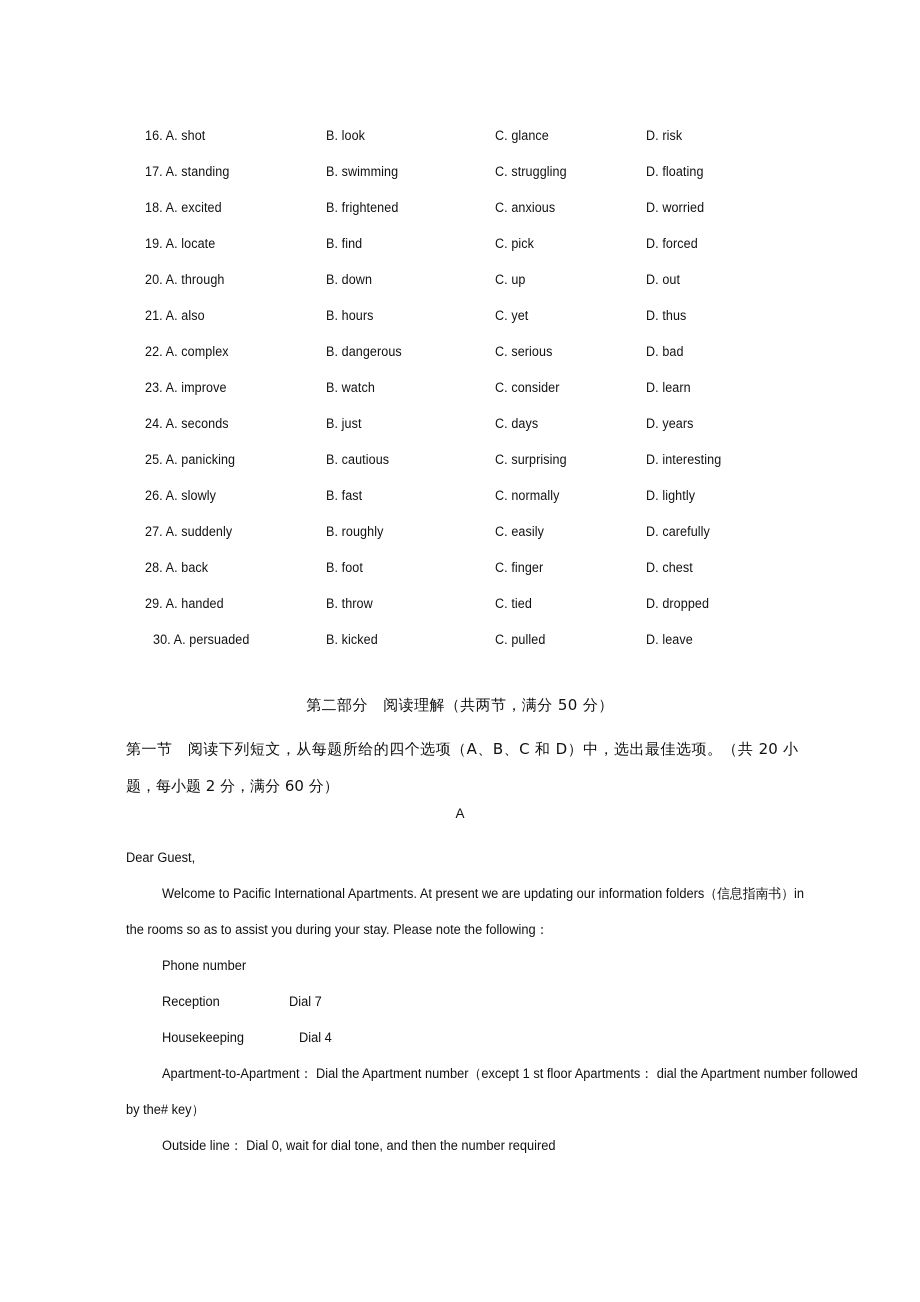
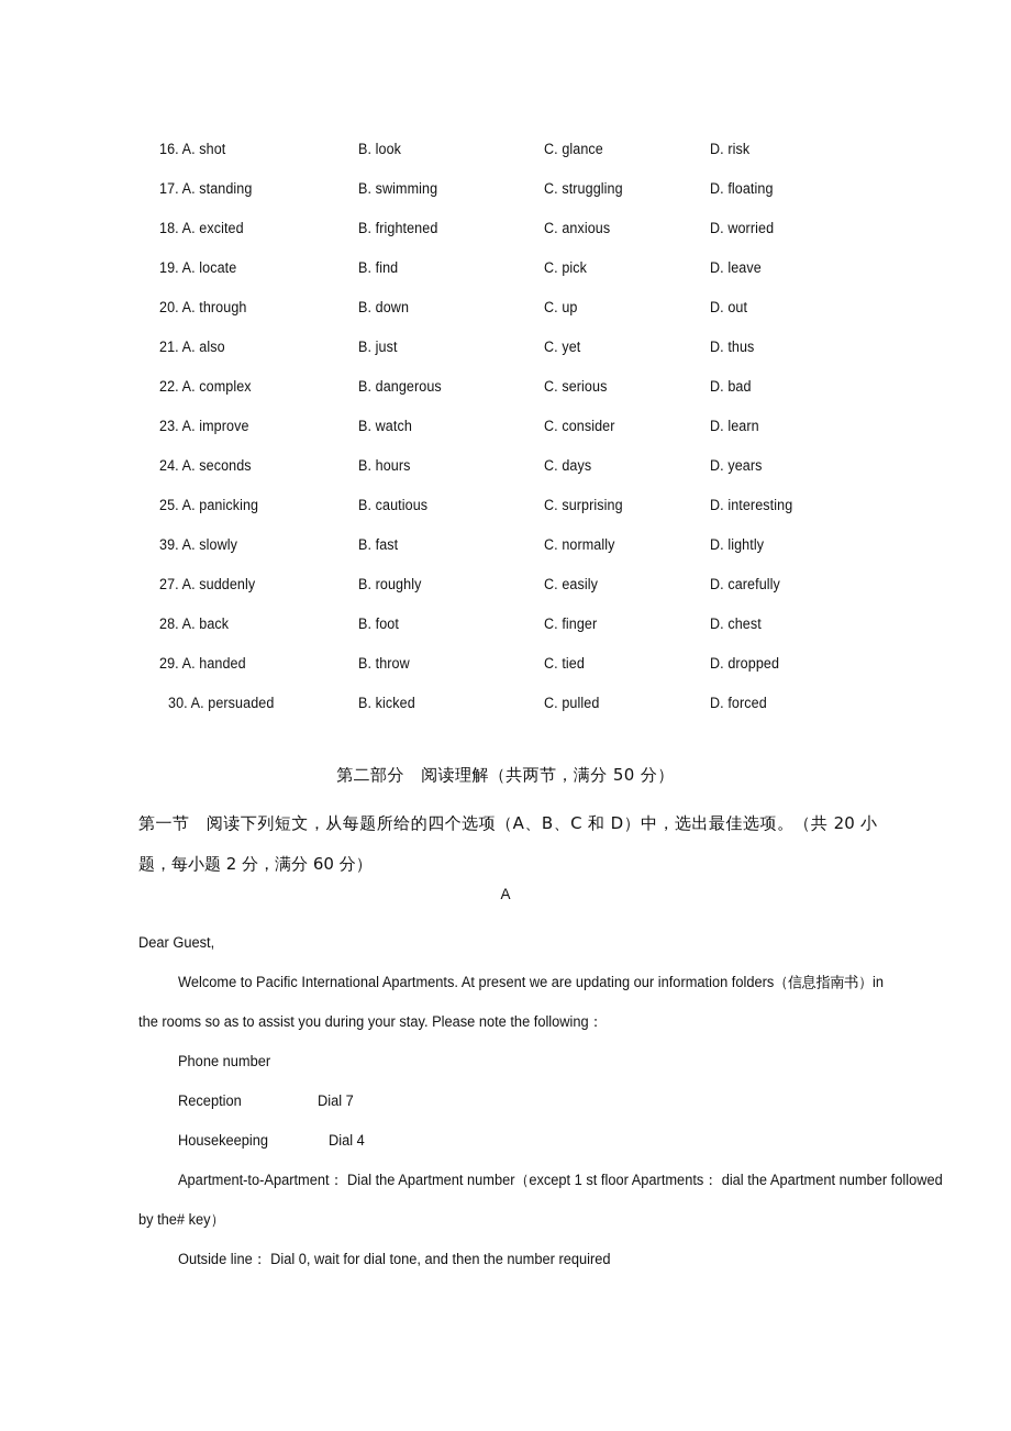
  16. A. shot
  B. look
  C. glance
  D. risk
  17. A. standing
  B. swimming
  C. struggling
  D. floating
  18. A. excited
  B. frightened
  C. anxious
  D. worried
  19. A. locate
  B. find
  C. pick
- D. forced
+ D. leave
  20. A. through
  B. down
  C. up
  D. out
  21. A. also
- B. hours
+ B. just
  C. yet
  D. thus
  22. A. complex
  B. dangerous
  C. serious
  D. bad
  23. A. improve
  B. watch
  C. consider
  D. learn
  24. A. seconds
- B. just
+ B. hours
  C. days
  D. years
  25. A. panicking
  B. cautious
  C. surprising
  D. interesting
- 26. A. slowly
+ 39. A. slowly
  B. fast
  C. normally
  D. lightly
  27. A. suddenly
  B. roughly
  C. easily
  D. carefully
  28. A. back
  B. foot
  C. finger
  D. chest
  29. A. handed
  B. throw
  C. tied
  D. dropped
  30. A. persuaded
  B. kicked
  C. pulled
- D. leave
+ D. forced
  第二部分 阅读理解（共两节，满分 50 分）
  第一节 阅读下列短文，从每题所给的四个选项（A、B、C 和 D）中，选出最佳选项。（共 20 小题，每小题 2 分，满分 60 分）
  A
  Dear Guest,
  Welcome to Pacific International Apartments. At present we are updating our information folders（信息指南书）in
  the rooms so as to assist you during your stay. Please note the following：
  Phone number
  Reception
  Dial 7
  Housekeeping
  Dial 4
  Apartment-to-Apartment： Dial the Apartment number（except 1 st floor Apartments： dial the Apartment number followed
  by the# key）
  Outside line： Dial 0, wait for dial tone, and then the number required
